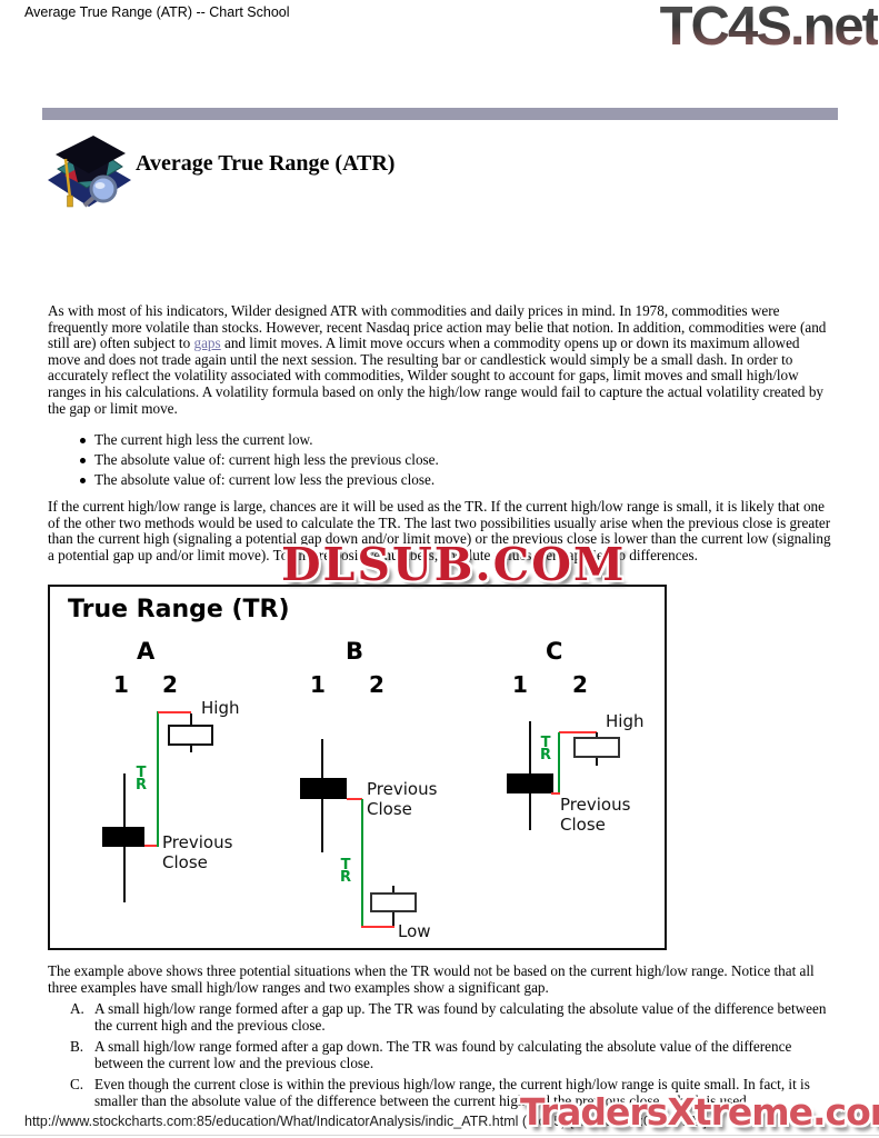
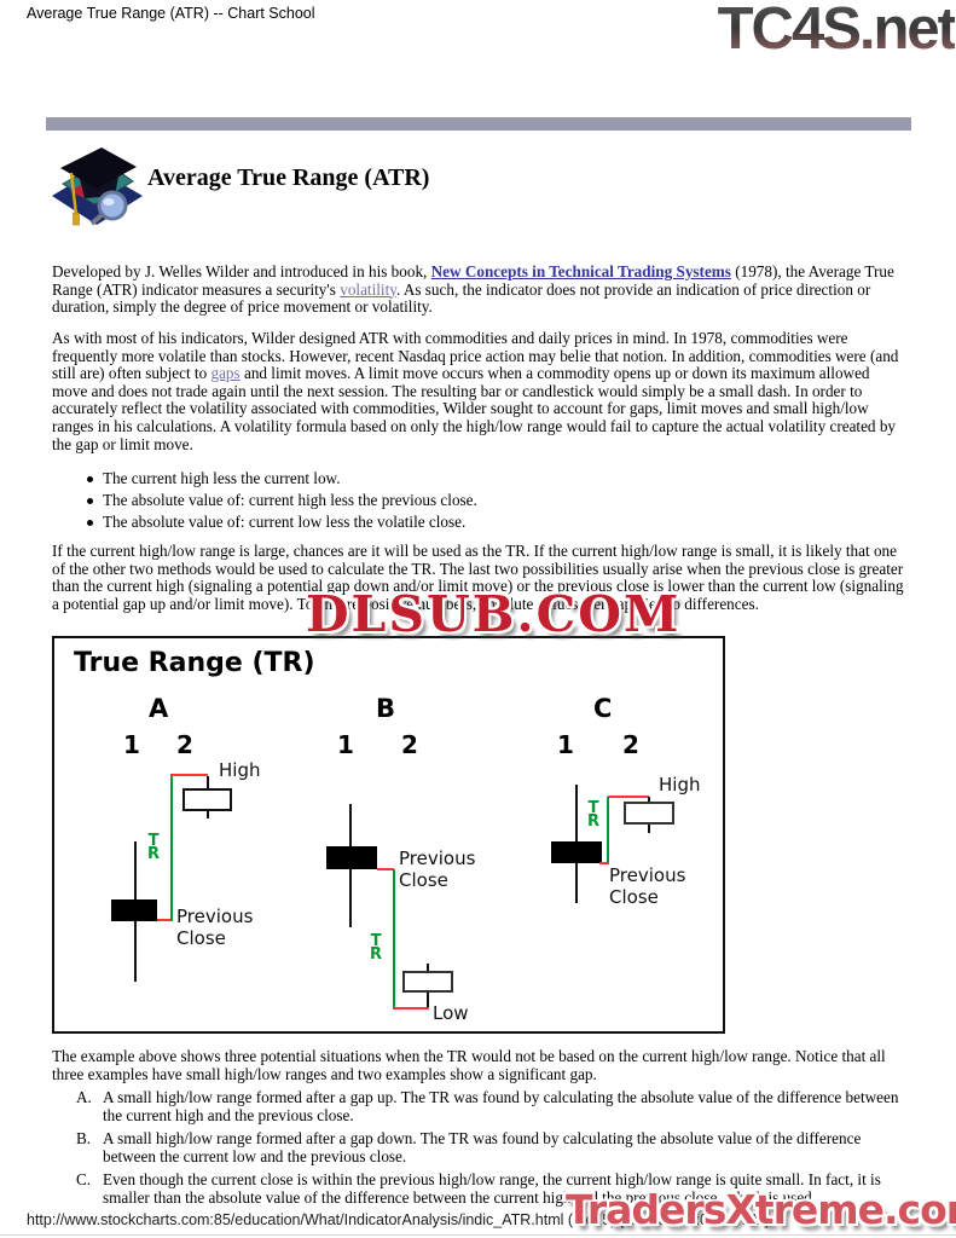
  Average True Range (ATR) -- Chart School
  TC4S.net
  Average True Range (ATR)
+ Developed by J. Welles Wilder and introduced in his book, New Concepts in Technical Trading Systems (1978), the Average True Range (ATR) indicator measures a security's volatility. As such, the indicator does not provide an indication of price direction or duration, simply the degree of price movement or volatility.
  As with most of his indicators, Wilder designed ATR with commodities and daily prices in mind. In 1978, commodities were frequently more volatile than stocks. However, recent Nasdaq price action may belie that notion. In addition, commodities were (and still are) often subject to gaps and limit moves. A limit move occurs when a commodity opens up or down its maximum allowed move and does not trade again until the next session. The resulting bar or candlestick would simply be a small dash. In order to accurately reflect the volatility associated with commodities, Wilder sought to account for gaps, limit moves and small high/low ranges in his calculations. A volatility formula based on only the high/low range would fail to capture the actual volatility created by the gap or limit move.
  The current high less the current low.
  The absolute value of: current high less the previous close.
- The absolute value of: current low less the previous close.
+ The absolute value of: current low less the volatile close.
  If the current high/low range is large, chances are it will be used as the TR. If the current high/low range is small, it is likely that one of the other two methods would be used to calculate the TR. The last two possibilities usually arise when the previous close is greater than the current high (signaling a potential gap down and/or limit move) or the previous close is lower than the current low (signaling a potential gap up and/or limit move). To ensure positive numbers, absolute values were applied to differences.
  DLSUB.COM
  True Range (TR)
  A
  1
  2
  T
  R
  High
  Previous
  Close
  B
  1
  2
  T
  R
  Previous
  Close
  Low
  C
  1
  2
  T
  R
  High
  Previous
  Close
  The example above shows three potential situations when the TR would not be based on the current high/low range. Notice that all three examples have small high/low ranges and two examples show a significant gap.
  A.
  A small high/low range formed after a gap up. The TR was found by calculating the absolute value of the difference between the current high and the previous close.
  B.
  A small high/low range formed after a gap down. The TR was found by calculating the absolute value of the difference between the current low and the previous close.
  C.
  Even though the current close is within the previous high/low range, the current high/low range is quite small. In fact, it is smaller than the absolute value of the difference between the current high and the previous close, which is used
  TradersXtreme.co
  http://www.stockcharts.com:85/education/What/IndicatorAnalysis/indic_ATR.html (1 of 5) [5/2/2001 4:06:48 PM]
